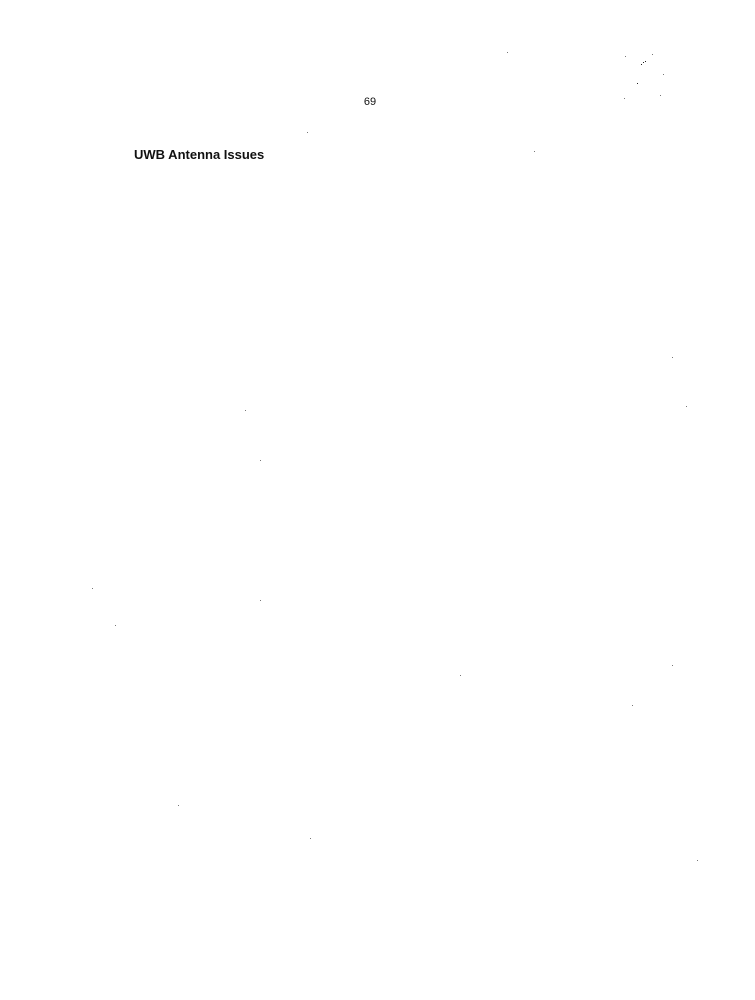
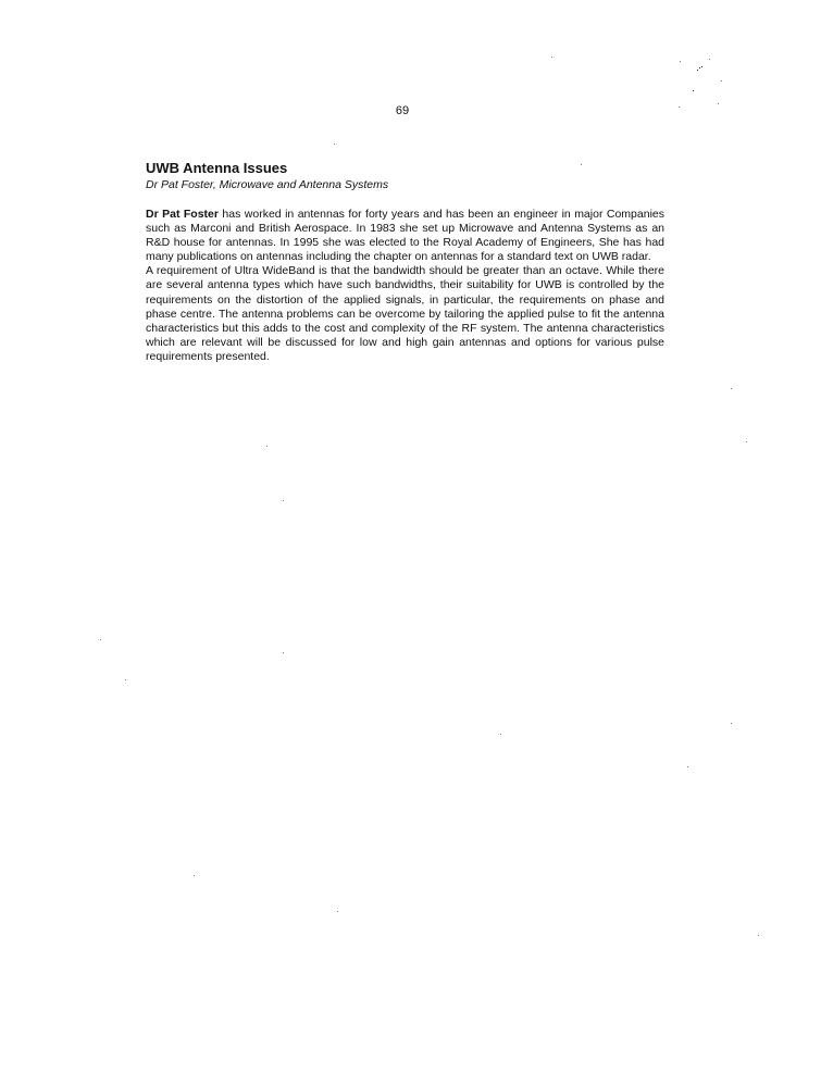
  69
  UWB Antenna Issues
+ Dr Pat Foster, Microwave and Antenna Systems
+ Dr Pat Foster has worked in antennas for forty years and has been an engineer in major Companies such as Marconi and British Aerospace. In 1983 she set up Microwave and Antenna Systems as an R&D house for antennas. In 1995 she was elected to the Royal Academy of Engineers, She has had many publications on antennas including the chapter on antennas for a standard text on UWB radar.
+ A requirement of Ultra WideBand is that the bandwidth should be greater than an octave. While there are several antenna types which have such bandwidths, their suitability for UWB is controlled by the requirements on the distortion of the applied signals, in particular, the requirements on phase and phase centre. The antenna problems can be overcome by tailoring the applied pulse to fit the antenna characteristics but this adds to the cost and complexity of the RF system. The antenna characteristics which are relevant will be discussed for low and high gain antennas and options for various pulse requirements presented.
